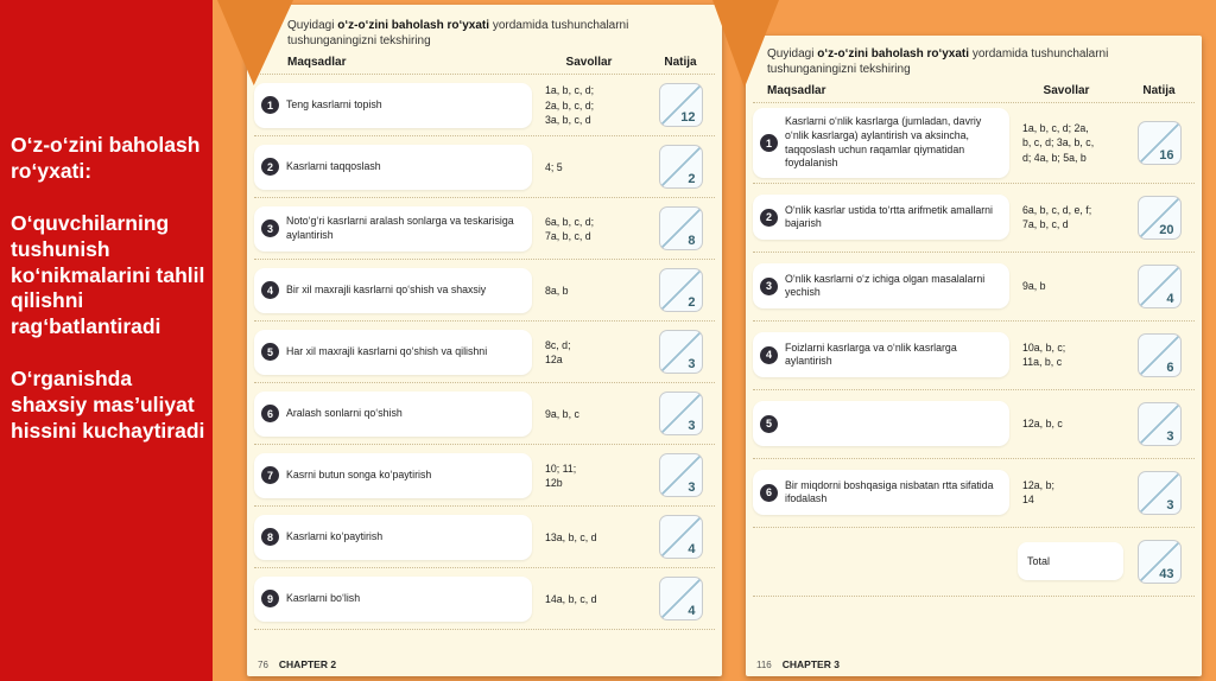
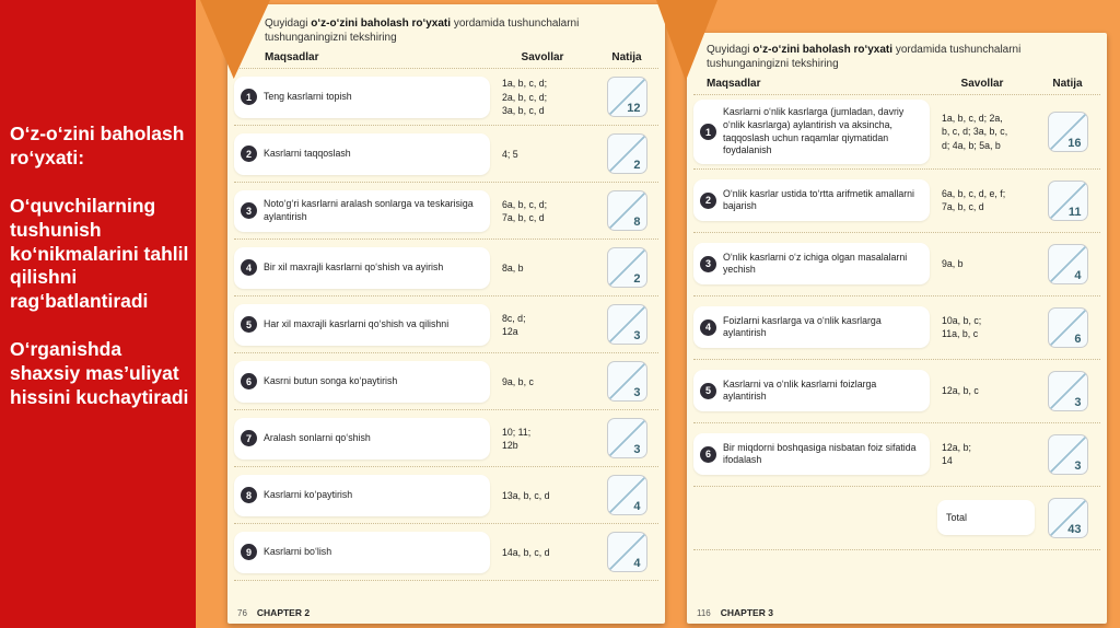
  O‘z-o‘zini baholash ro‘yxati:
  O‘quvchilarning tushunish ko‘nikmalarini tahlil qilishni rag‘batlantiradi
  O‘rganishda shaxsiy mas’uliyat hissini kuchaytiradi
  Quyidagi o‘z-o‘zini baholash ro‘yxati yordamida tushunchalarni tushunganingizni tekshiring
  Maqsadlar
  Savollar
  Natija
  1
  Teng kasrlarni topish
  1a, b, c, d;
  2a, b, c, d;
  3a, b, c, d
  12
  2
  Kasrlarni taqqoslash
  4; 5
  2
  3
  Noto‘g‘ri kasrlarni aralash sonlarga va teskarisiga aylantirish
  6a, b, c, d;
  7a, b, c, d
  8
  4
- Bir xil maxrajli kasrlarni qo‘shish va shaxsiy
+ Bir xil maxrajli kasrlarni qo‘shish va ayirish
  8a, b
  2
  5
  Har xil maxrajli kasrlarni qo‘shish va qilishni
  8c, d;
  12a
  3
  6
- Aralash sonlarni qo‘shish
+ Kasrni butun songa ko‘paytirish
  9a, b, c
  3
  7
- Kasrni butun songa ko‘paytirish
+ Aralash sonlarni qo‘shish
  10; 11;
  12b
  3
  8
  Kasrlarni ko‘paytirish
  13a, b, c, d
  4
  9
  Kasrlarni bo‘lish
  14a, b, c, d
  4
  76 CHAPTER 2
  Quyidagi o‘z-o‘zini baholash ro‘yxati yordamida tushunchalarni tushunganingizni tekshiring
  Maqsadlar
  Savollar
  Natija
  1
  Kasrlarni o‘nlik kasrlarga (jumladan, davriy o‘nlik kasrlarga) aylantirish va aksincha, taqqoslash uchun raqamlar qiymatidan foydalanish
  1a, b, c, d; 2a,
  b, c, d; 3a, b, c,
  d; 4a, b; 5a, b
  16
  2
  O‘nlik kasrlar ustida to‘rtta arifmetik amallarni bajarish
  6a, b, c, d, e, f;
  7a, b, c, d
- 20
+ 11
  3
  O‘nlik kasrlarni o‘z ichiga olgan masalalarni yechish
  9a, b
  4
  4
  Foizlarni kasrlarga va o‘nlik kasrlarga aylantirish
  10a, b, c;
  11a, b, c
  6
  5
+ Kasrlarni va o‘nlik kasrlarni foizlarga aylantirish
  12a, b, c
  3
  6
- Bir miqdorni boshqasiga nisbatan rtta sifatida ifodalash
+ Bir miqdorni boshqasiga nisbatan foiz sifatida ifodalash
  12a, b;
  14
  3
  Total
  43
  116 CHAPTER 3
